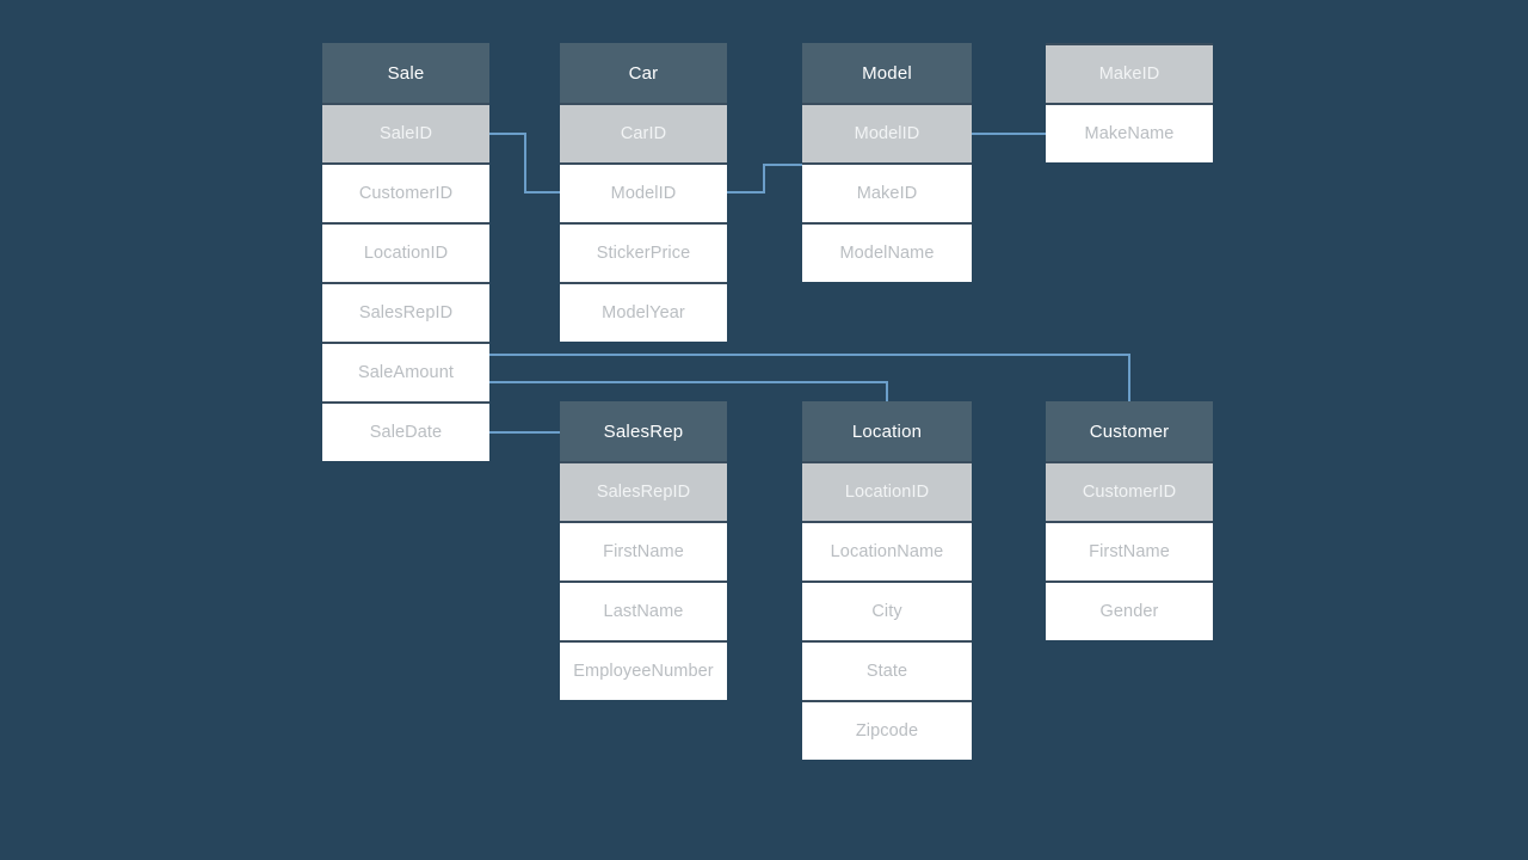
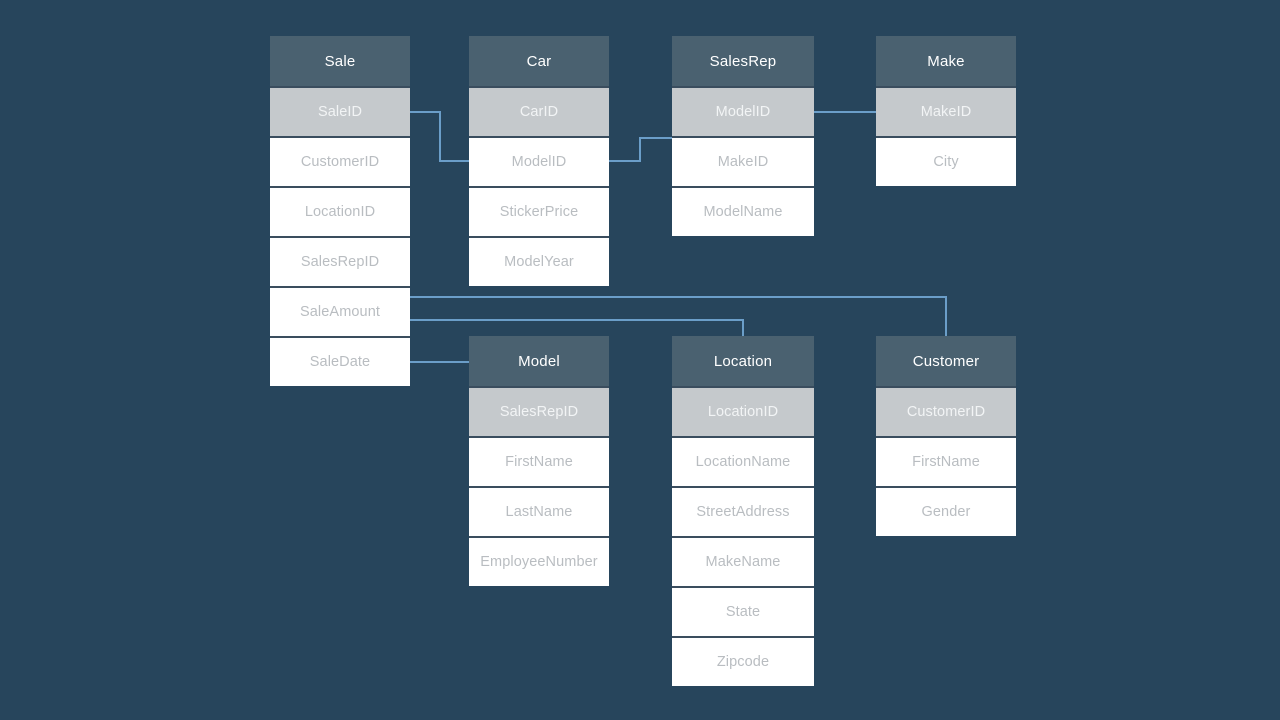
  Sale
  SaleID
  CustomerID
  LocationID
  SalesRepID
  SaleAmount
  SaleDate
  Car
  CarID
  ModelID
  StickerPrice
  ModelYear
- Model
+ SalesRep
  ModelID
  MakeID
  ModelName
+ Make
  MakeID
- MakeName
+ City
- SalesRep
+ Model
  SalesRepID
  FirstName
  LastName
  EmployeeNumber
  Location
  LocationID
  LocationName
+ StreetAddress
- City
+ MakeName
  State
  Zipcode
  Customer
  CustomerID
  FirstName
  Gender
